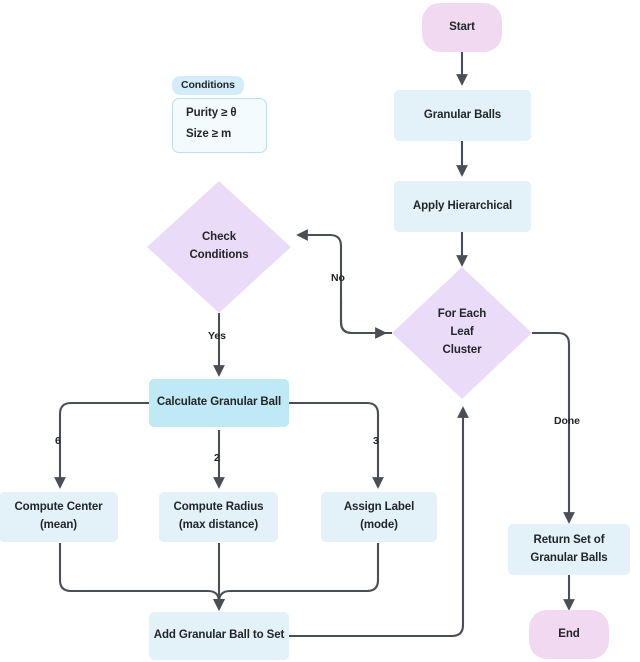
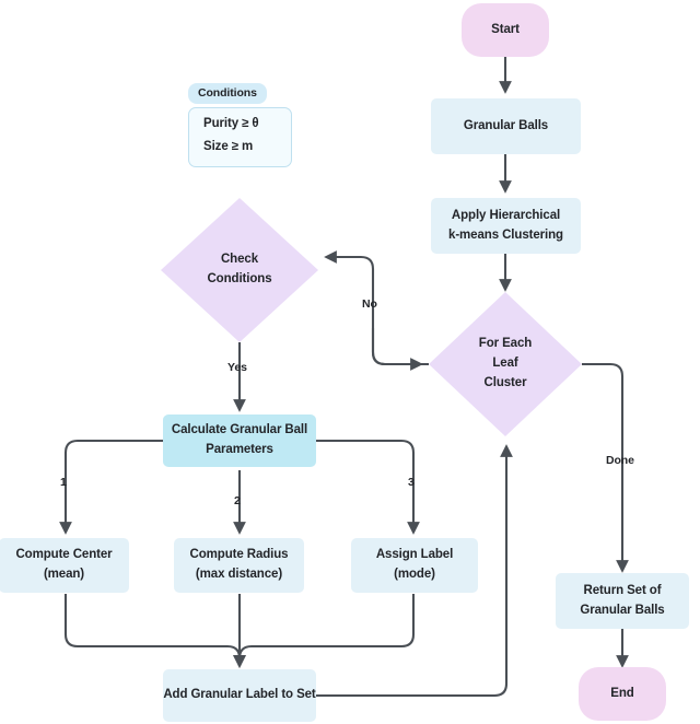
  Start
  End
  Granular Balls
  Apply Hierarchical
+ k-means Clustering
  Calculate Granular Ball
+ Parameters
  Compute Center
  (mean)
  Compute Radius
  (max distance)
  Assign Label
  (mode)
- Add Granular Ball to Set
+ Add Granular Label to Set
  Return Set of
  Granular Balls
  Check
  Conditions
  For Each
  Leaf
  Cluster
  Conditions
  Purity ≥ θ
  Size ≥ m
  No
  Yes
  Done
- 6
+ 1
  2
  3
